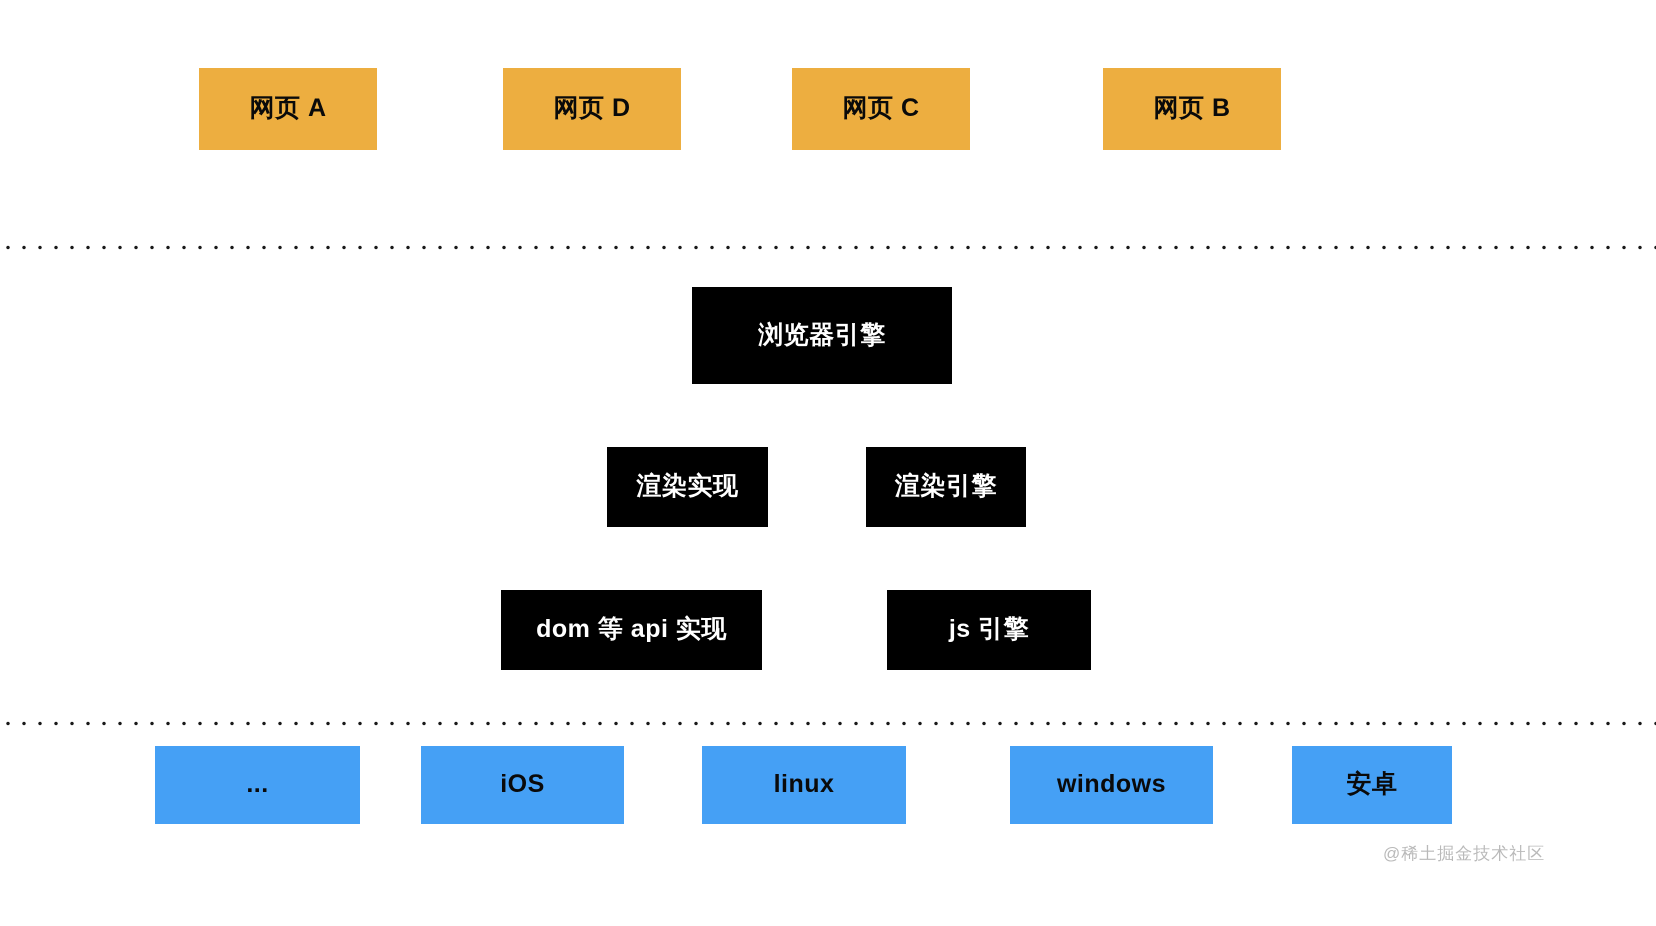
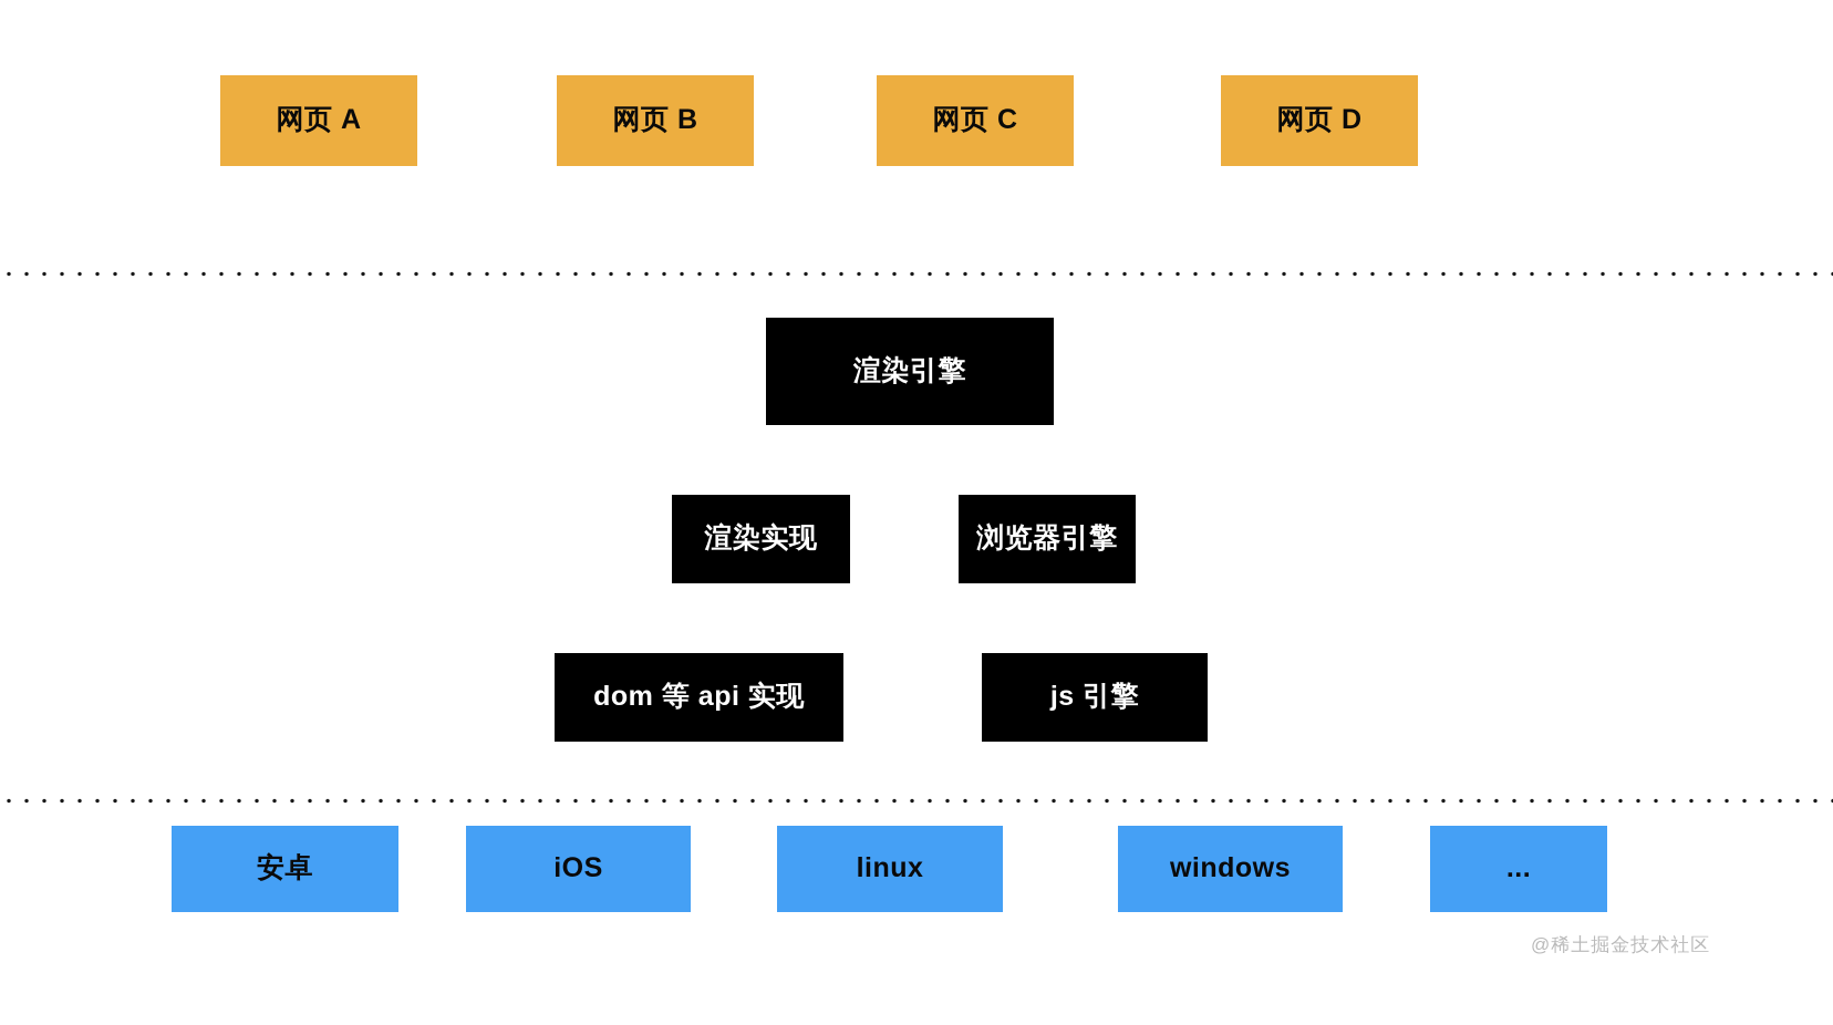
  网页 A
- 网页 D
+ 网页 B
  网页 C
- 网页 B
+ 网页 D
- 浏览器引擎
+ 渲染引擎
  渲染实现
- 渲染引擎
+ 浏览器引擎
  dom 等 api 实现
  js 引擎
- ...
+ 安卓
  iOS
  linux
  windows
- 安卓
+ ...
  @稀土掘金技术社区
